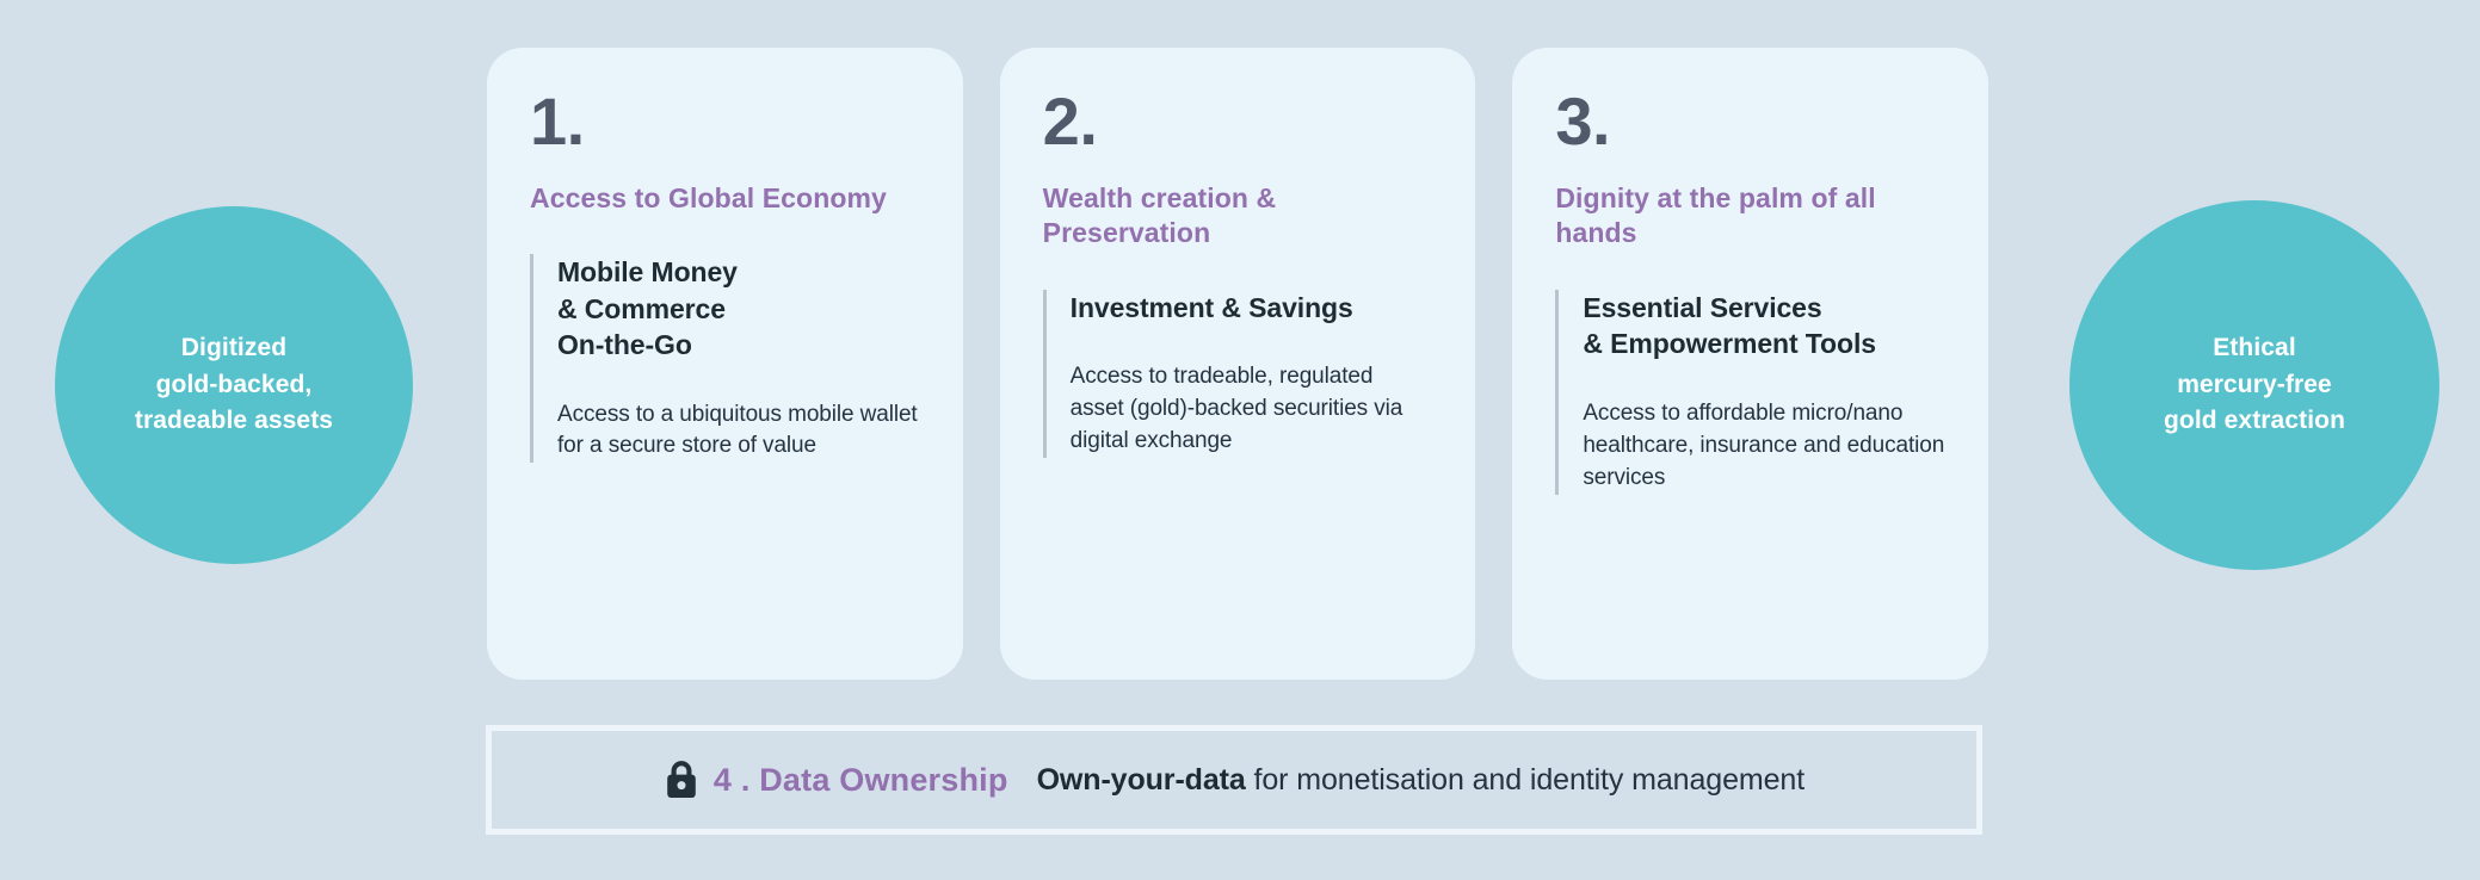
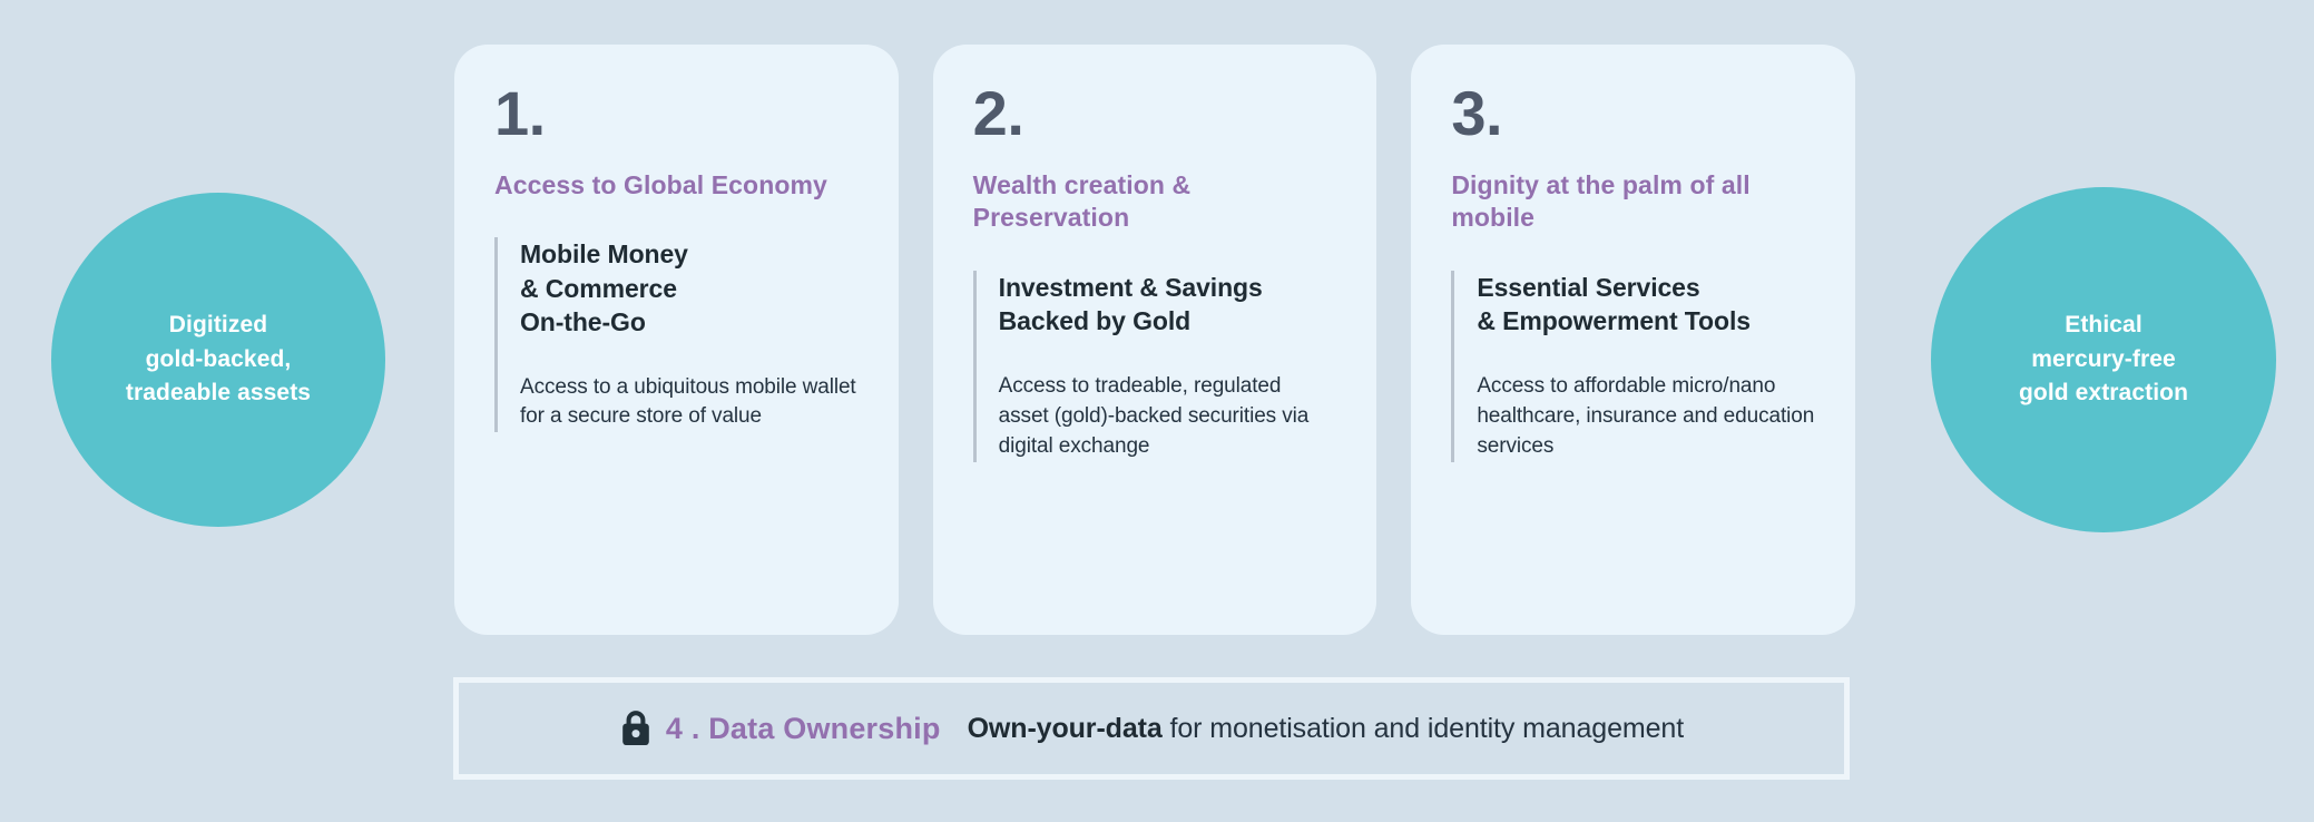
  Digitized
  gold-backed,
  tradeable assets
  1.
  Access to Global Economy
  Mobile Money
  & Commerce
  On-the-Go
  Access to a ubiquitous mobile wallet for a secure store of value
  2.
  Wealth creation & Preservation
  Investment & Savings
+ Backed by Gold
  Access to tradeable, regulated asset (gold)-backed securities via digital exchange
  3.
- Dignity at the palm of all hands
+ Dignity at the palm of all mobile
  Essential Services
  & Empowerment Tools
  Access to affordable micro/nano healthcare, insurance and education services
  Ethical
  mercury-free
  gold extraction
  4 . Data Ownership
  Own-your-data for monetisation and identity management
